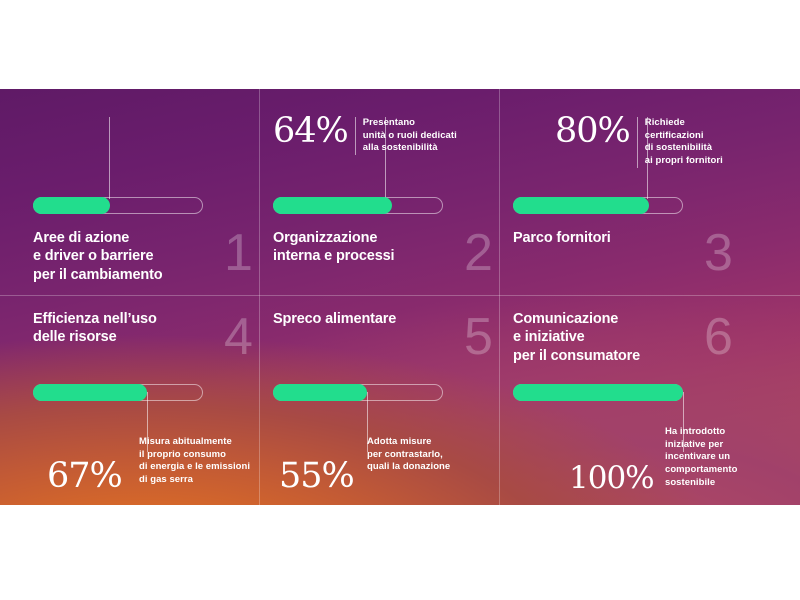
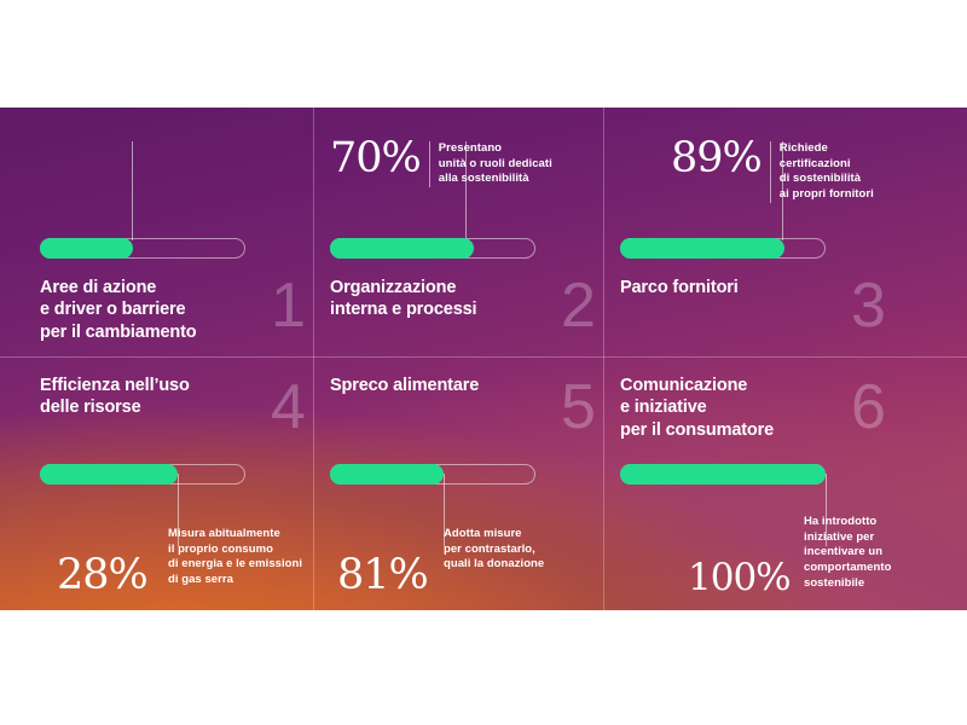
  1
  Aree di azione
  e driver o barriere
  per il cambiamento
  2
- 64%
+ 70%
  Presentano
  unità o ruoli dedicati
  alla sostenibilità
  Organizzazione
  interna e processi
  3
- 80%
+ 89%
  Richiede
  certificazioni
  di sostenibilità
  ai propri fornitori
  Parco fornitori
  4
  Efficienza nell’uso
  delle risorse
- 67%
+ 28%
  Misura abitualmente
  il proprio consumo
  di energia e le emissioni
  di gas serra
  5
  Spreco alimentare
- 55%
+ 81%
  Adotta misure
  per contrastarlo,
  quali la donazione
  6
  Comunicazione
  e iniziative
  per il consumatore
  100%
  Ha introdotto
  iniziative per
  incentivare un
  comportamento
  sostenibile
